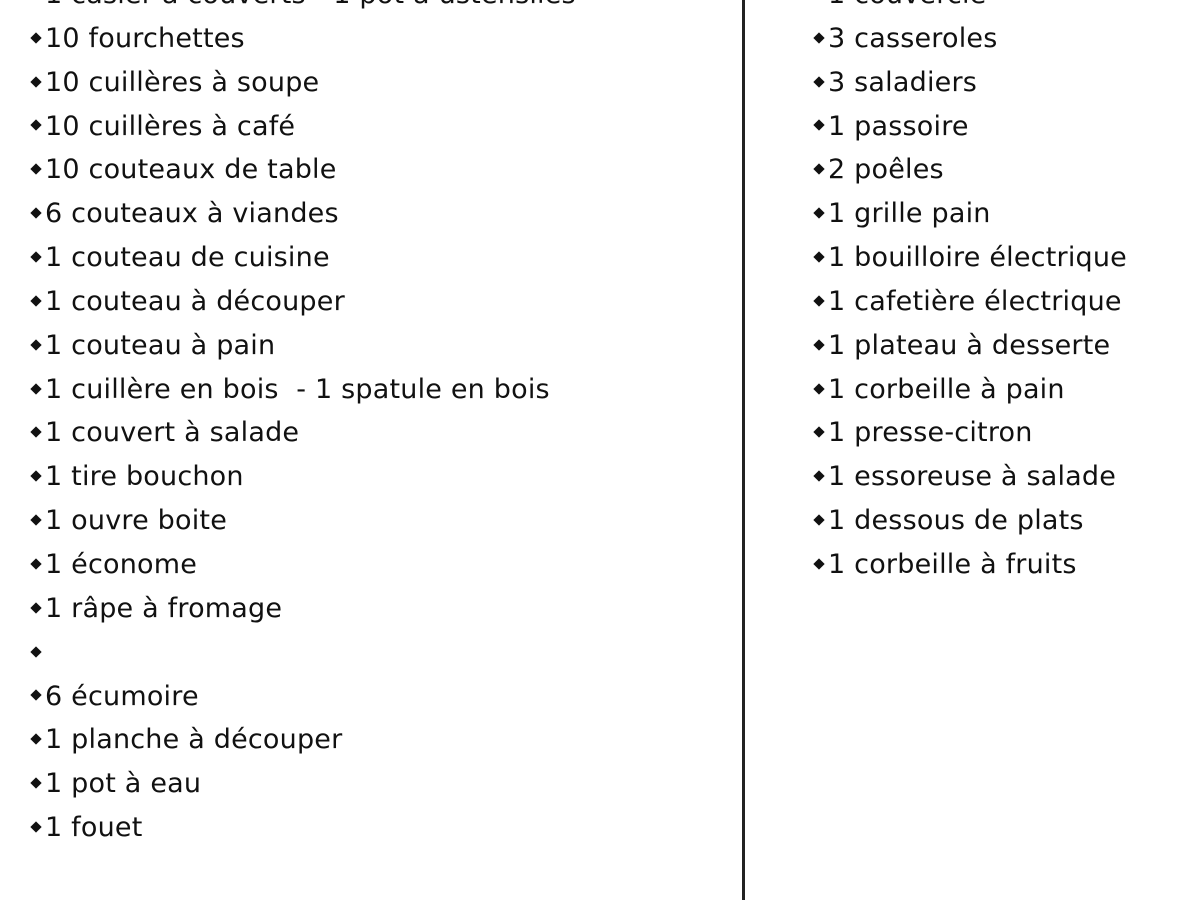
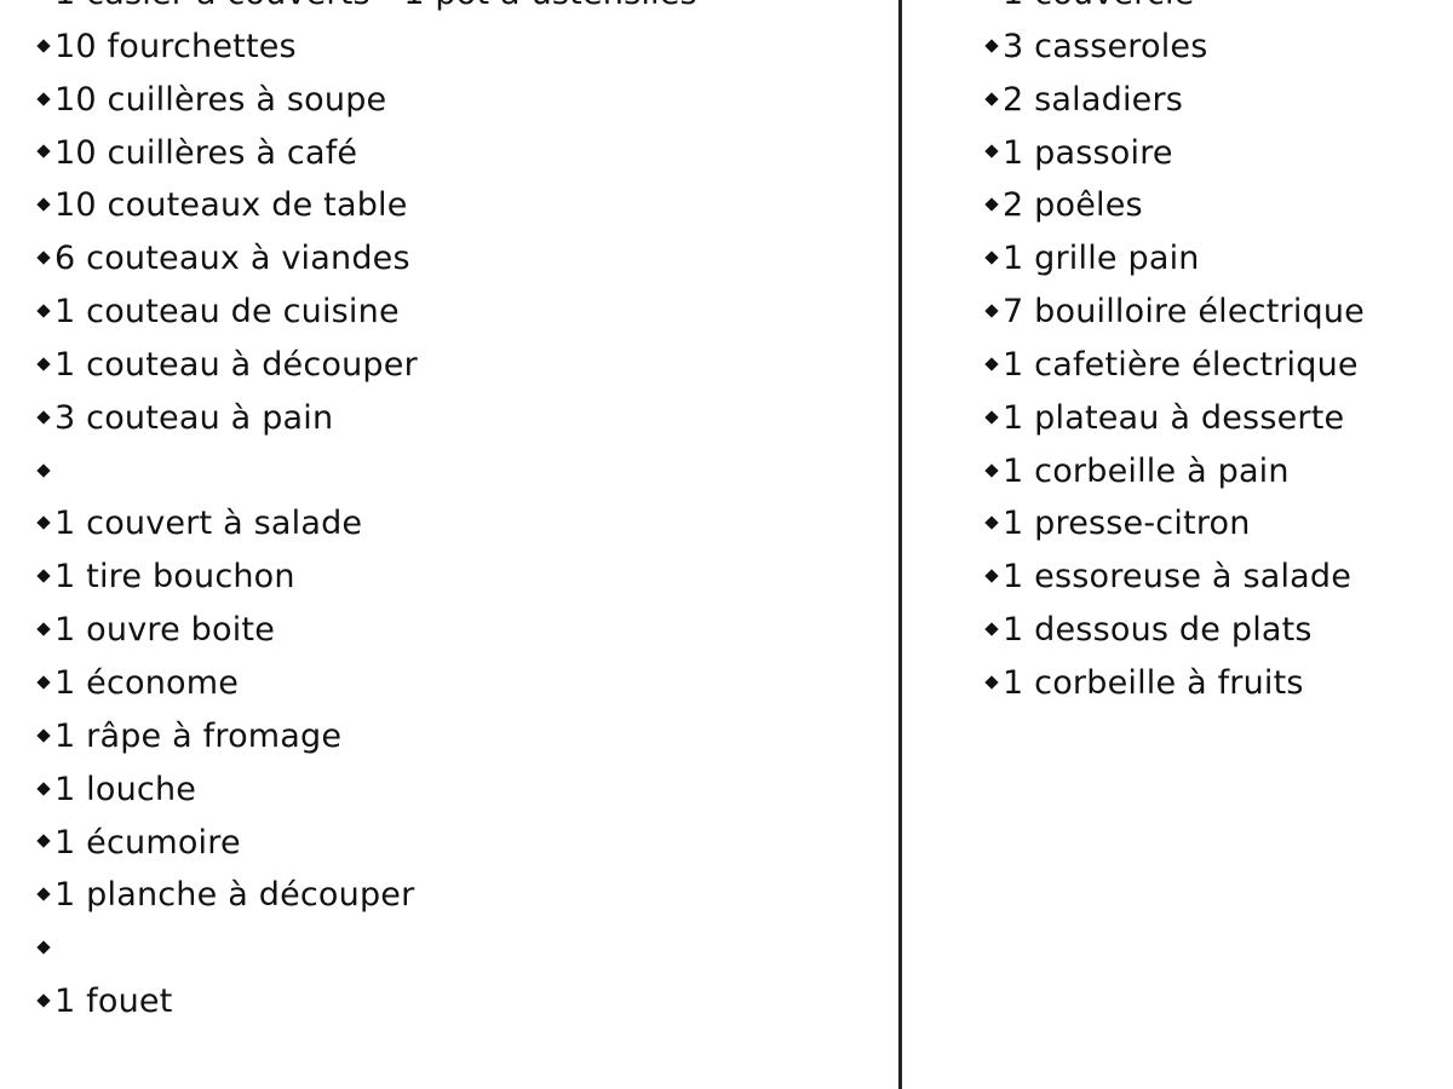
  10 fourchettes
  10 cuillères à soupe
  10 cuillères à café
  10 couteaux de table
  6 couteaux à viandes
  1 couteau de cuisine
  1 couteau à découper
- 1 couteau à pain
+ 3 couteau à pain
- 1 cuillère en bois - 1 spatule en bois
  1 couvert à salade
  1 tire bouchon
  1 ouvre boite
  1 économe
  1 râpe à fromage
+ 1 louche
- 6 écumoire
+ 1 écumoire
  1 planche à découper
- 1 pot à eau
  1 fouet
  3 casseroles
- 3 saladiers
+ 2 saladiers
  1 passoire
  2 poêles
  1 grille pain
- 1 bouilloire électrique
+ 7 bouilloire électrique
  1 cafetière électrique
  1 plateau à desserte
  1 corbeille à pain
  1 presse-citron
  1 essoreuse à salade
  1 dessous de plats
  1 corbeille à fruits
